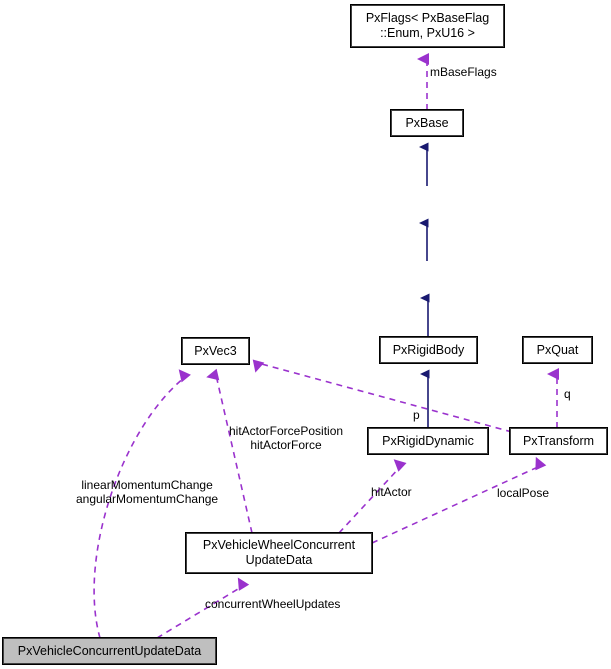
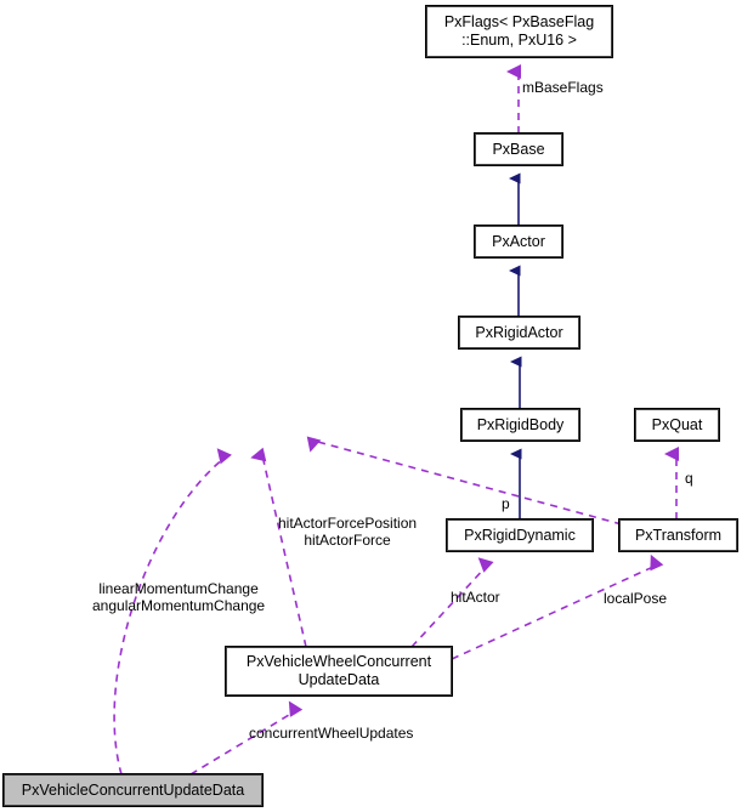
  PxFlags< PxBaseFlag
  ::Enum, PxU16 >
  PxBase
+ PxActor
+ PxRigidActor
  PxRigidBody
- PxVec3
  PxQuat
  PxRigidDynamic
  PxTransform
  PxVehicleWheelConcurrent
  UpdateData
  PxVehicleConcurrentUpdateData
  mBaseFlags
  p
  q
  hitActorForcePosition
  hitActorForce
  hitActor
  localPose
  linearMomentumChange
  angularMomentumChange
  concurrentWheelUpdates
